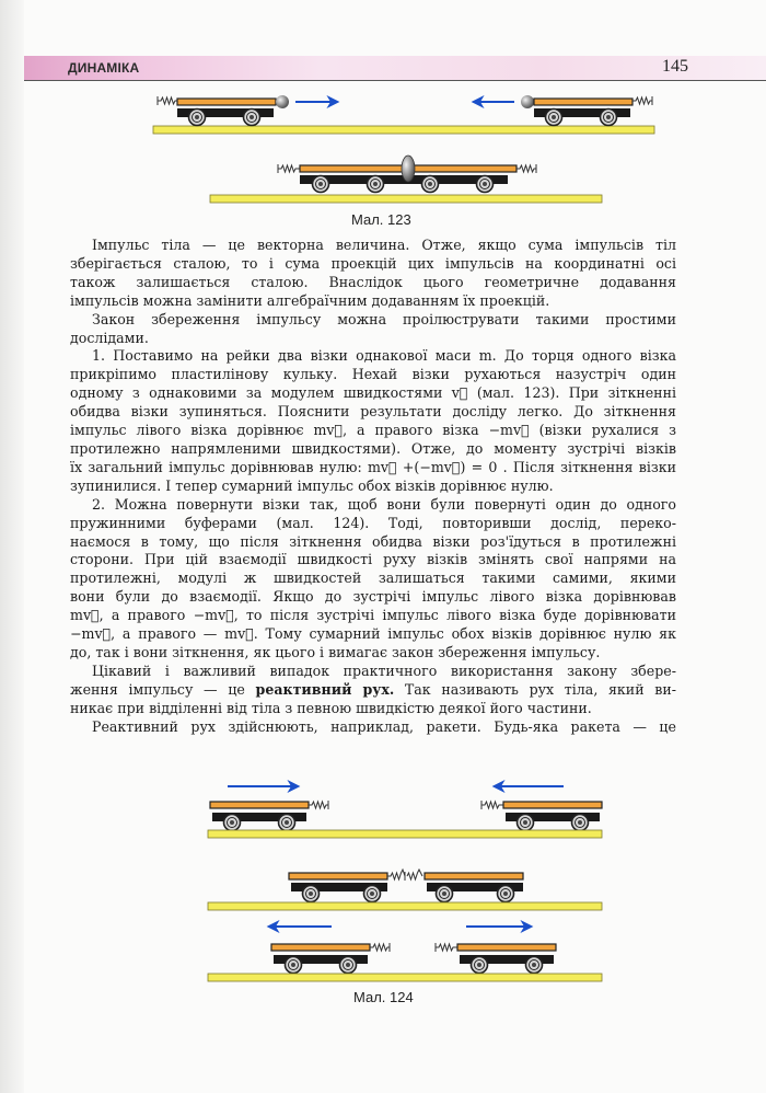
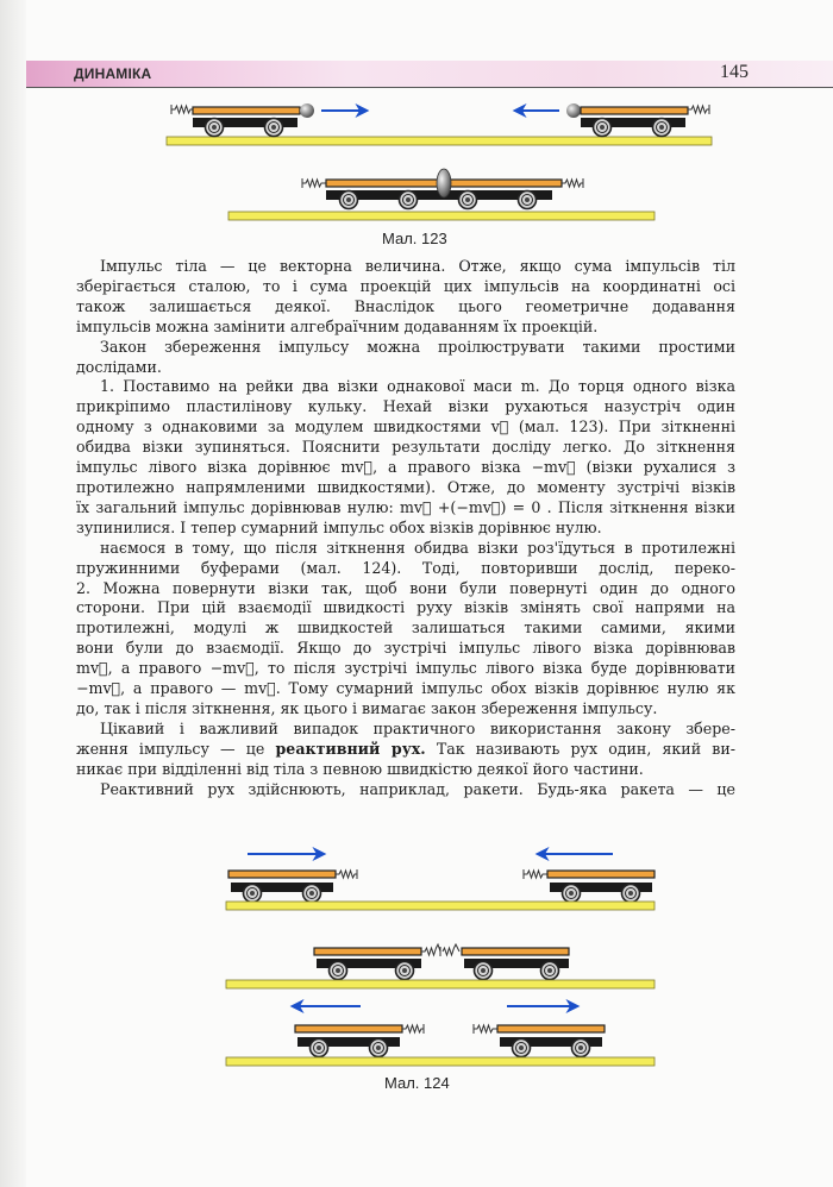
  ДИНАМІКА
  145
  Мал. 123
  Імпульс тіла — це векторна величина. Отже, якщо сума імпульсів тіл
  зберігається сталою, то і сума проекцій цих імпульсів на координатні осі
- також залишається сталою. Внаслідок цього геометричне додавання
+ також залишається деякої. Внаслідок цього геометричне додавання
  імпульсів можна замінити алгебраїчним додаванням їх проекцій.
  Закон збереження імпульсу можна проілюструвати такими простими
  дослідами.
  1. Поставимо на рейки два візки однакової маси m. До торця одного візка
  прикріпимо пластилінову кульку. Нехай візки рухаються назустріч один
  одному з однаковими за модулем швидкостями v⃗ (мал. 123). При зіткненні
  обидва візки зупиняться. Пояснити результати досліду легко. До зіткнення
  імпульс лівого візка дорівнює mv⃗, а правого візка −mv⃗ (візки рухалися з
  протилежно напрямленими швидкостями). Отже, до моменту зустрічі візків
  їх загальний імпульс дорівнював нулю: mv⃗ +(−mv⃗) = 0 . Після зіткнення візки
  зупинилися. І тепер сумарний імпульс обох візків дорівнює нулю.
- 2. Можна повернути візки так, щоб вони були повернуті один до одного
+ наємося в тому, що після зіткнення обидва візки роз'їдуться в протилежні
  пружинними буферами (мал. 124). Тоді, повторивши дослід, переко-
- наємося в тому, що після зіткнення обидва візки роз'їдуться в протилежні
+ 2. Можна повернути візки так, щоб вони були повернуті один до одного
  сторони. При цій взаємодії швидкості руху візків змінять свої напрями на
  протилежні, модулі ж швидкостей залишаться такими самими, якими
  вони були до взаємодії. Якщо до зустрічі імпульс лівого візка дорівнював
  mv⃗, а правого −mv⃗, то після зустрічі імпульс лівого візка буде дорівнювати
  −mv⃗, а правого — mv⃗. Тому сумарний імпульс обох візків дорівнює нулю як
- до, так і вони зіткнення, як цього і вимагає закон збереження імпульсу.
+ до, так і після зіткнення, як цього і вимагає закон збереження імпульсу.
  Цікавий і важливий випадок практичного використання закону збере-
- ження імпульсу — це реактивний рух. Так називають рух тіла, який ви-
+ ження імпульсу — це реактивний рух. Так називають рух один, який ви-
  никає при відділенні від тіла з певною швидкістю деякої його частини.
  Реактивний рух здійснюють, наприклад, ракети. Будь-яка ракета — це
  Мал. 124
